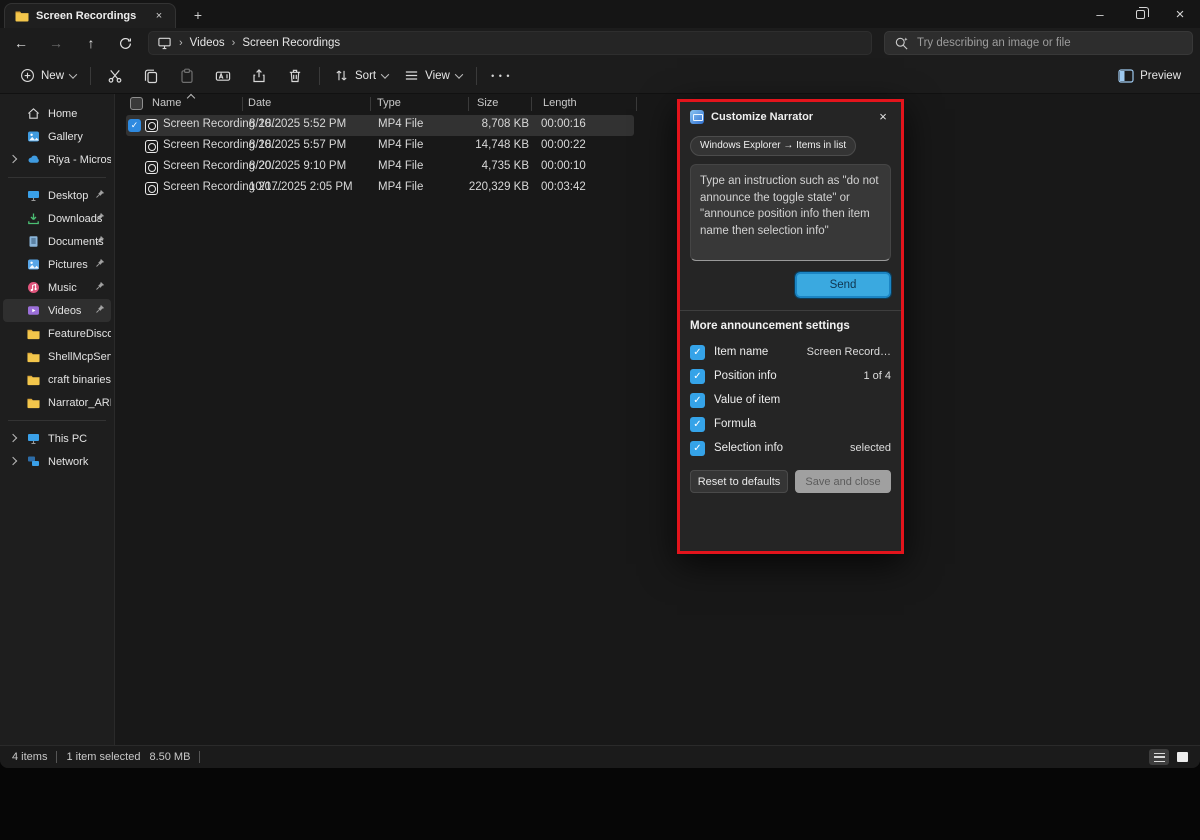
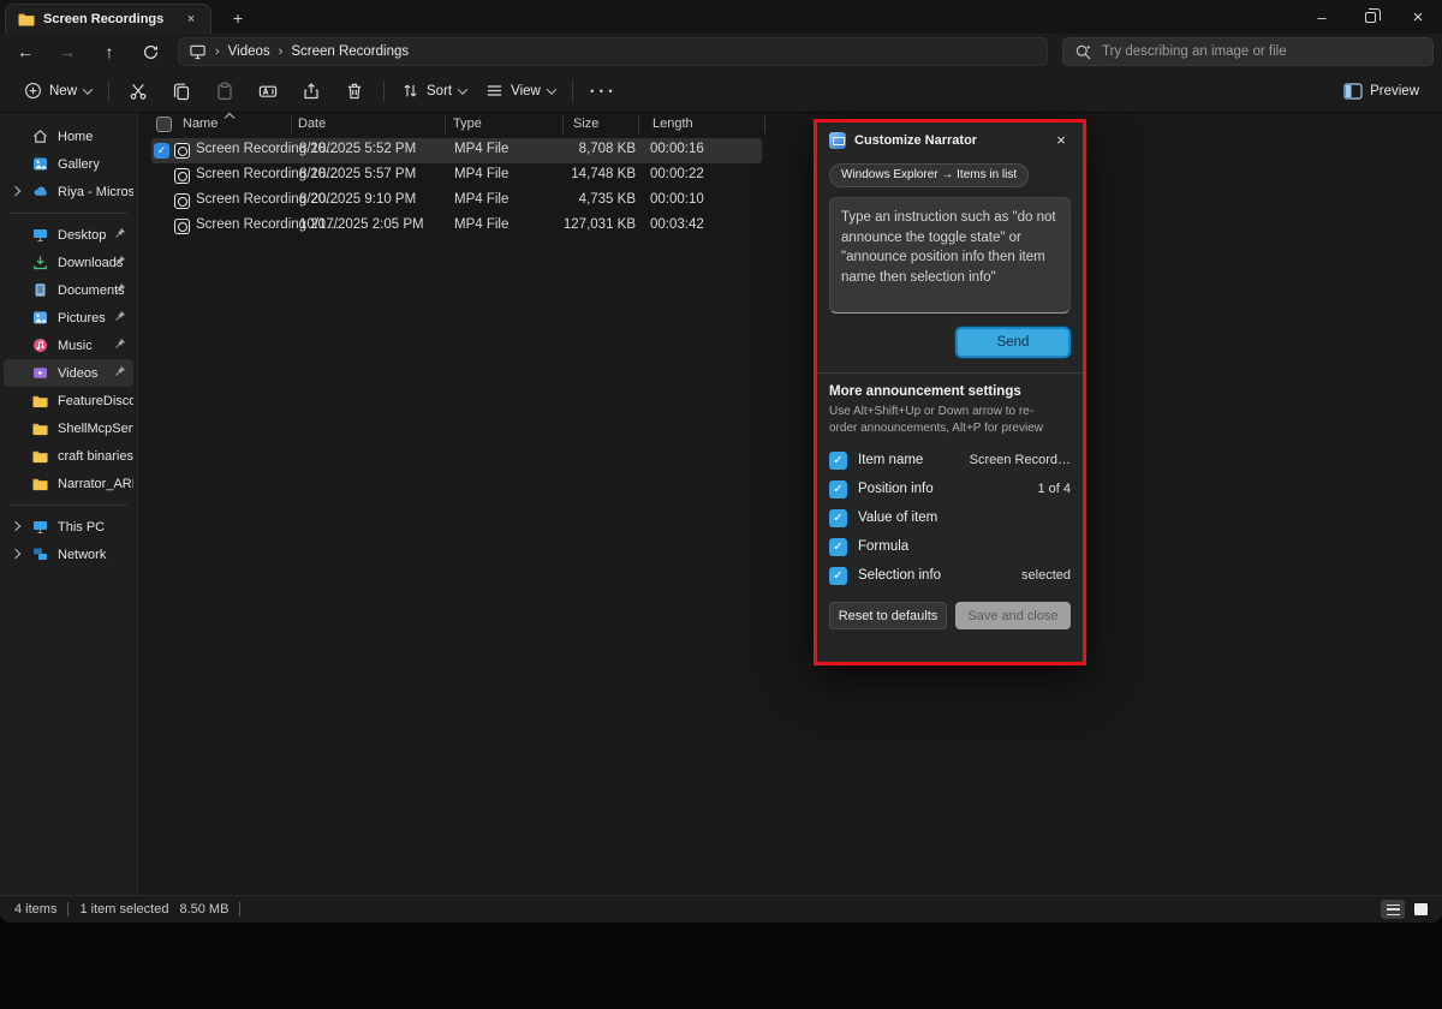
  Screen Recordings
  Videos
  Screen Recordings
  Try describing an image or file
  New
  Sort
  View
  Preview
  Home
  Gallery
  Riya - Micros
  Desktop
  Downloads
  Documents
  Pictures
  Music
  Videos
  ShellMcpSer
  craft binaries
  This PC
  Network
  Name
  Date
  Type
  Size
  Length
  Screen Recording 20…
  8/18/2025 5:52 PM
  MP4 File
  8,708 KB
  00:00:16
  Screen Recording 20…
  8/18/2025 5:57 PM
  MP4 File
  14,748 KB
  00:00:22
  Screen Recording 20…
  8/20/2025 9:10 PM
  MP4 File
  4,735 KB
  00:00:10
  Screen Recording 20…
  10/17/2025 2:05 PM
  MP4 File
- 220,329 KB
+ 127,031 KB
  00:03:42
  4 items
  1 item selected
  8.50 MB
  Customize Narrator
  Windows Explorer → Items in list
  Send
  More announcement settings
+ Use Alt+Shift+Up or Down arrow to re-order announcements, Alt+P for preview
  Item name
  Screen Record…
  Position info
  1 of 4
  Value of item
  Formula
  Selection info
  selected
  Reset to defaults
  Save and close
